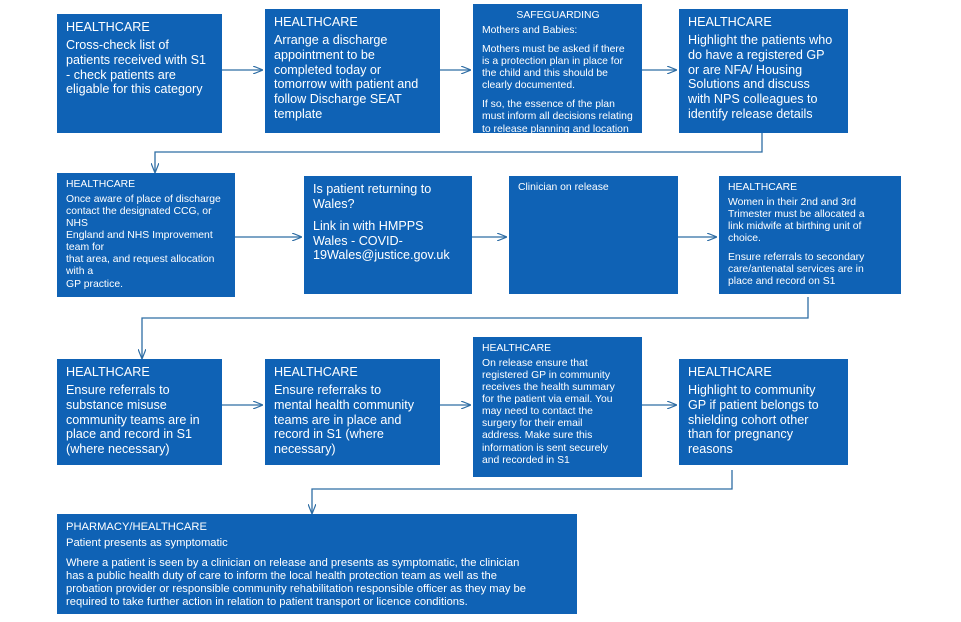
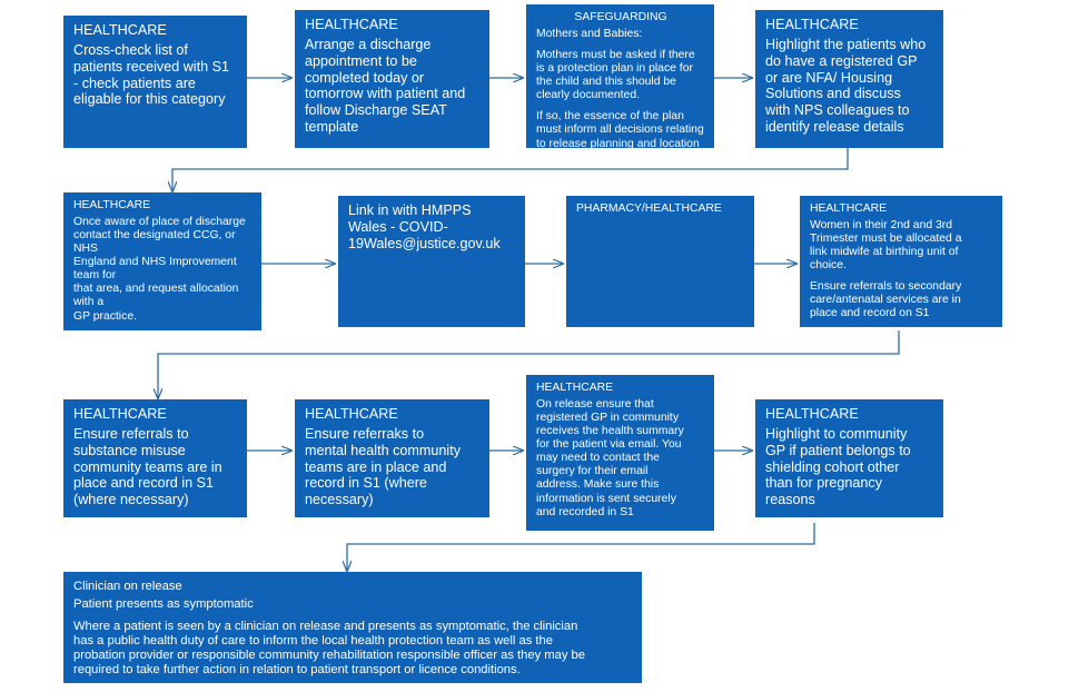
  HEALTHCARE
  Cross-check list of
  patients received with S1
  - check patients are
  eligable for this category
  HEALTHCARE
  Arrange a discharge
  appointment to be
  completed today or
  tomorrow with patient and
  follow Discharge SEAT
  template
  SAFEGUARDING
  Mothers and Babies:
  Mothers must be asked if there
  is a protection plan in place for
  the child and this should be
  clearly documented.
  If so, the essence of the plan
  must inform all decisions relating
  to release planning and location
  HEALTHCARE
  Highlight the patients who
  do have a registered GP
  or are NFA/ Housing
  Solutions and discuss
  with NPS colleagues to
  identify release details
  HEALTHCARE
  Once aware of place of discharge
  contact the designated CCG, or NHS
  England and NHS Improvement team for
  that area, and request allocation with a
  GP practice.
- Is patient returning to
- Wales?
  Link in with HMPPS
  Wales - COVID-
  19Wales@justice.gov.uk
- Clinician on release
+ PHARMACY/HEALTHCARE
  HEALTHCARE
  Women in their 2nd and 3rd
  Trimester must be allocated a
  link midwife at birthing unit of
  choice.
  Ensure referrals to secondary
  care/antenatal services are in
  place and record on S1
  HEALTHCARE
  Ensure referrals to
  substance misuse
  community teams are in
  place and record in S1
  (where necessary)
  HEALTHCARE
  Ensure referraks to
  mental health community
  teams are in place and
  record in S1 (where
  necessary)
  HEALTHCARE
  On release ensure that
  registered GP in community
  receives the health summary
  for the patient via email. You
  may need to contact the
  surgery for their email
  address. Make sure this
  information is sent securely
  and recorded in S1
  HEALTHCARE
  Highlight to community
  GP if patient belongs to
  shielding cohort other
  than for pregnancy
  reasons
- PHARMACY/HEALTHCARE
+ Clinician on release
  Patient presents as symptomatic
  Where a patient is seen by a clinician on release and presents as symptomatic, the clinician
  has a public health duty of care to inform the local health protection team as well as the
  probation provider or responsible community rehabilitation responsible officer as they may be
  required to take further action in relation to patient transport or licence conditions.
